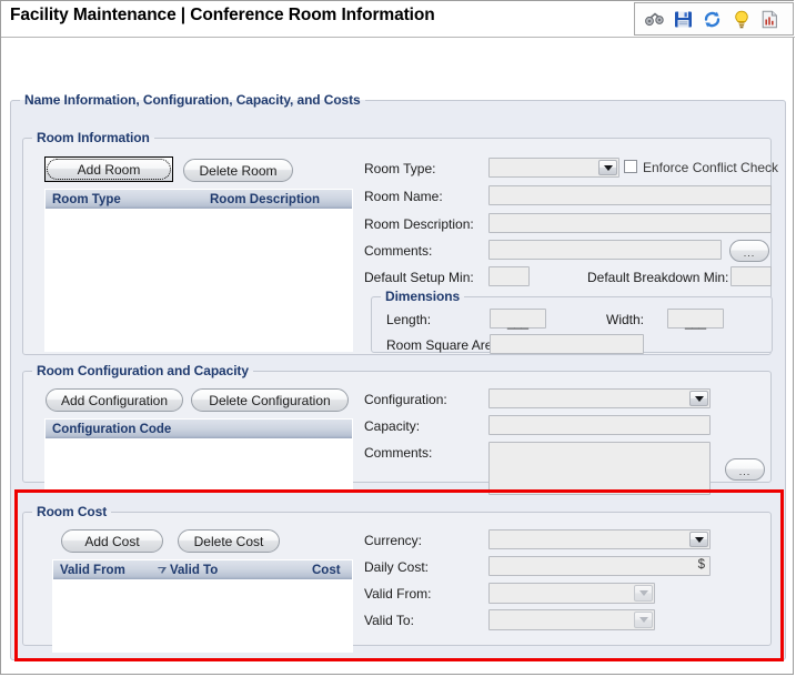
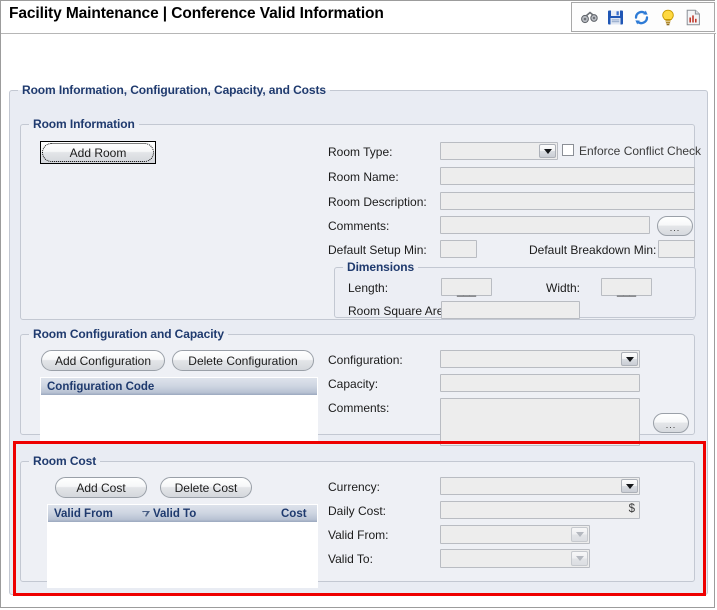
- Facility Maintenance | Conference Room Information
+ Facility Maintenance | Conference Valid Information
- Name Information, Configuration, Capacity, and Costs
+ Room Information, Configuration, Capacity, and Costs
  Room Information
  Add Room
- Delete Room
- Room Type
- Room Description
  Room Type:
  Enforce Conflict Check
  Room Name:
  Room Description:
  Comments:
  ...
  Default Setup Min:
  Default Breakdown Min:
  Dimensions
  Length:
  ___
  Width:
  ___
  Room Square Ar
  Room Configuration and Capacity
  Add Configuration
  Delete Configuration
  Configuration Code
  Configuration:
  Capacity:
  Comments:
  ...
  Room Cost
  Add Cost
  Delete Cost
  Valid From
  Valid To
  Cost
  Currency:
  Daily Cost:
  $
  Valid From:
  Valid To:
